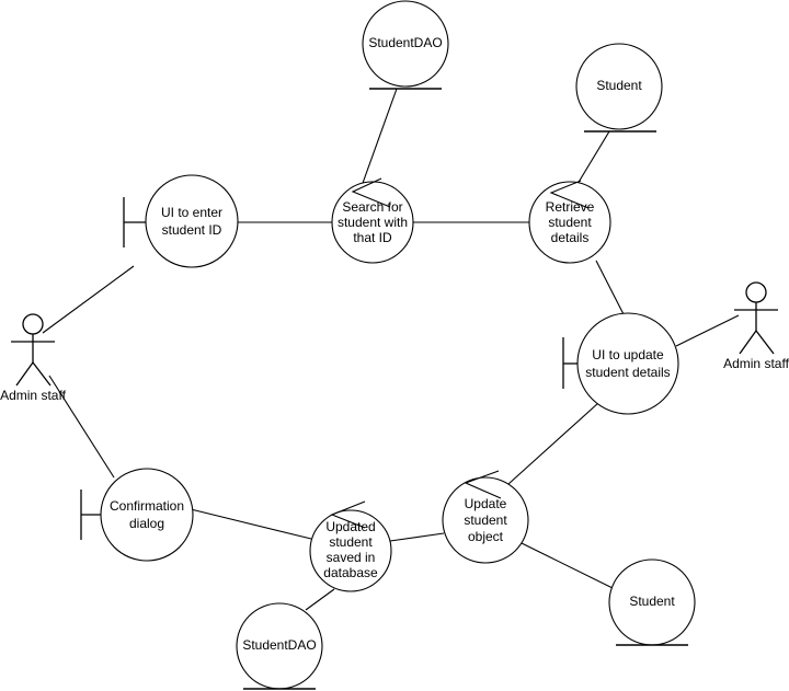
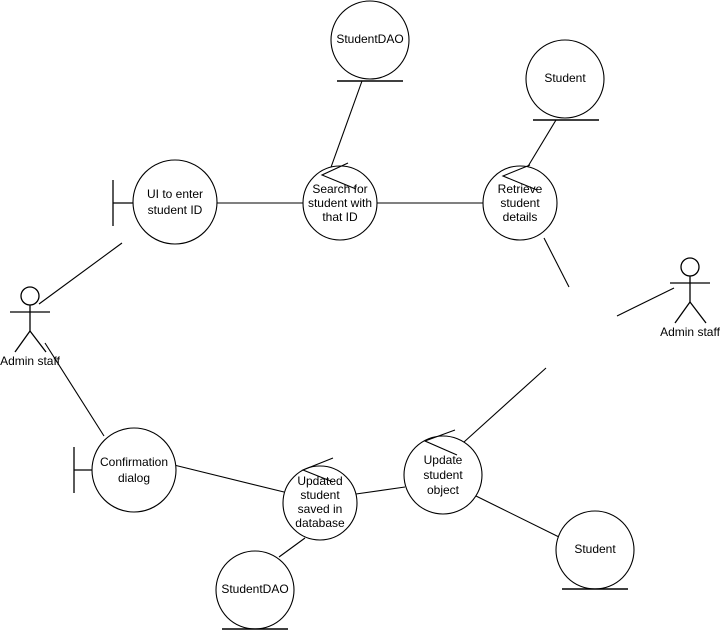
  StudentDAO
  Student
  UI to enter
  student ID
  Searchor
  student with
  that ID
  Retrieve
  student
  details
- UI to update
- student details
  Update
  student
  object
  Updated
  student
  saved in
  database
  Confirmation
  dialog
  StudentDAO
  Student
  Admin staff
  Admin staff
